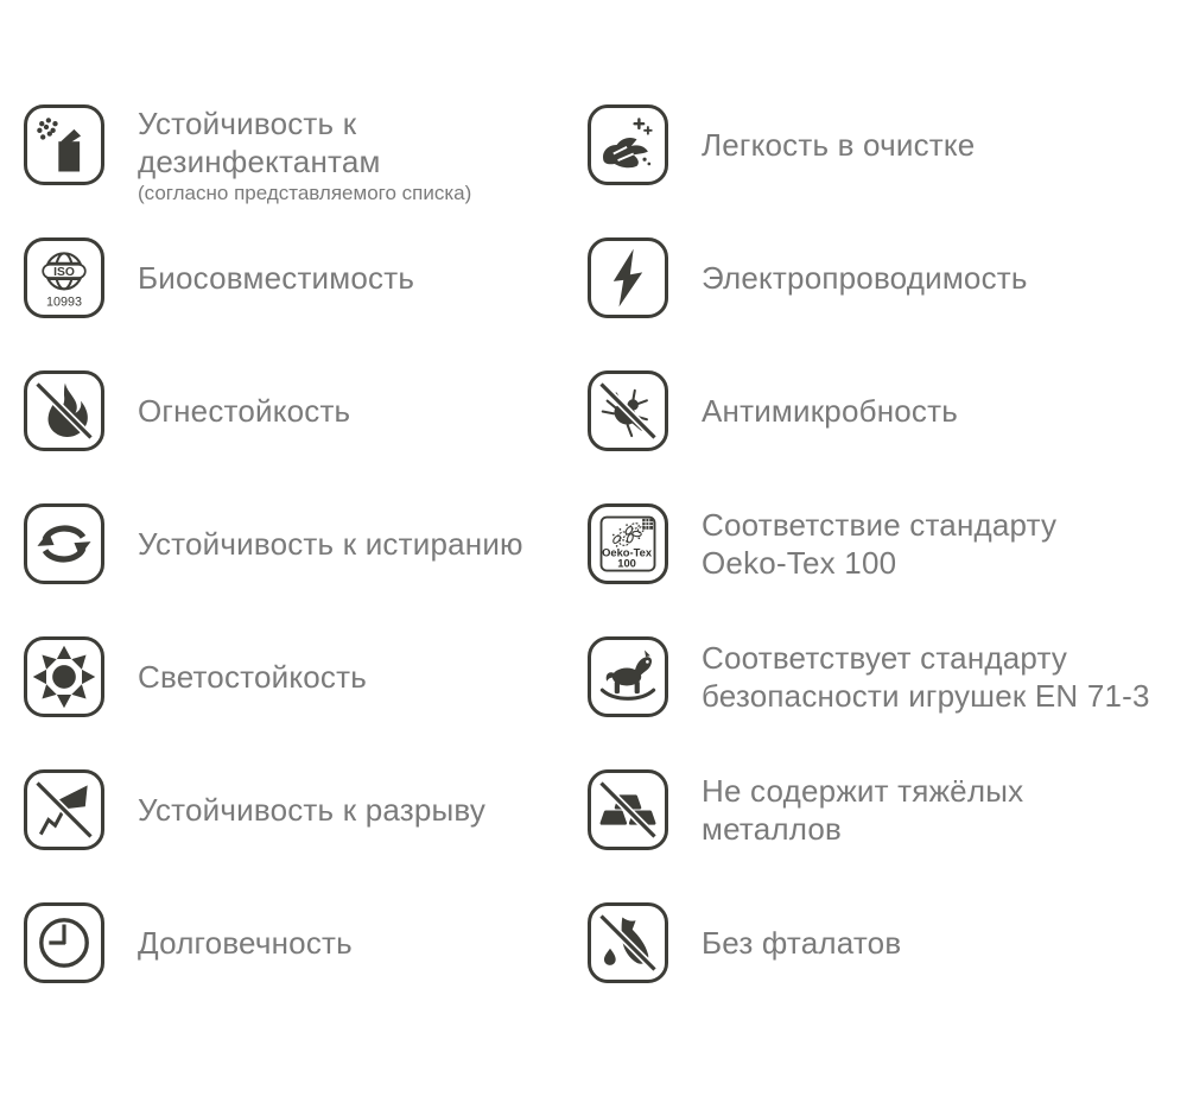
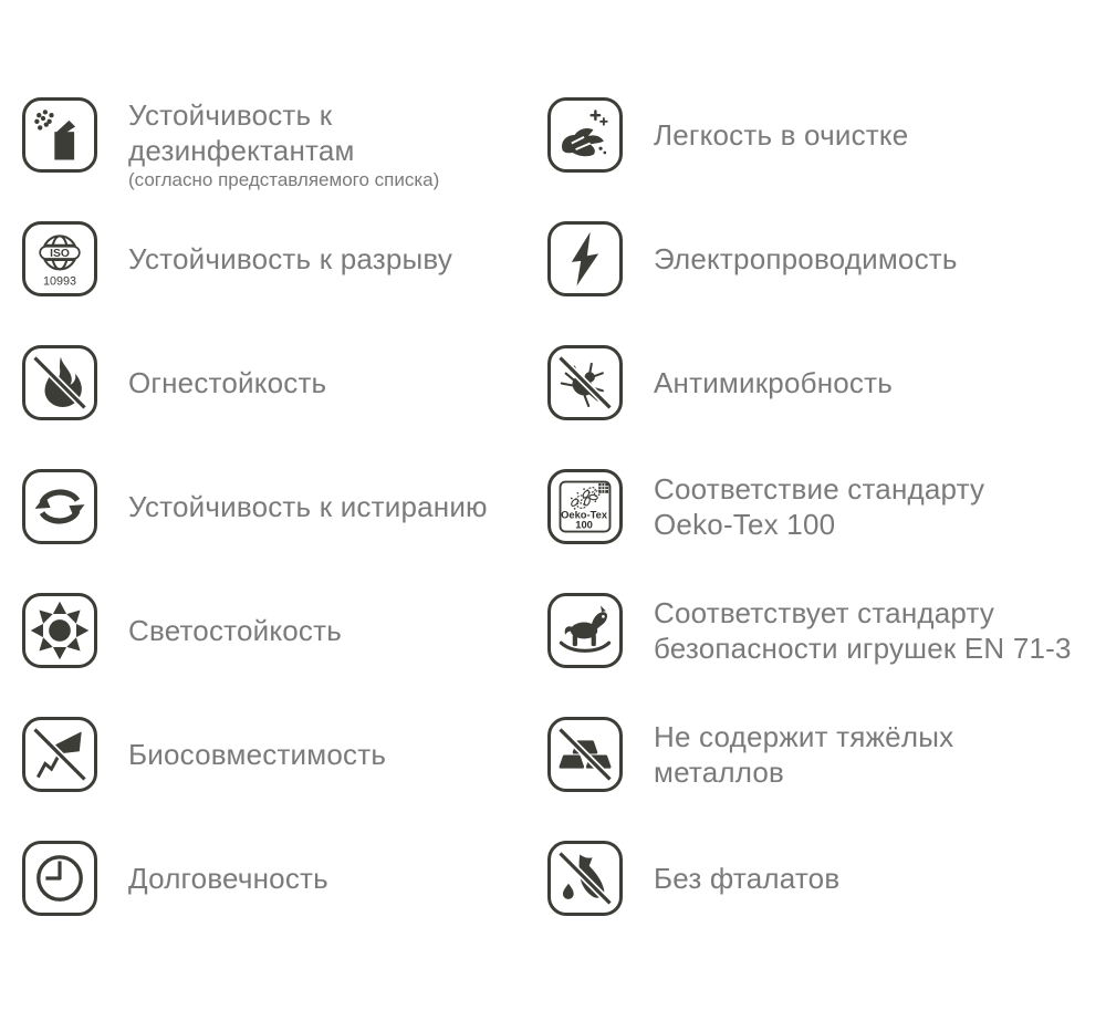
  Устойчивость к
  дезинфектантам
  (согласно представляемого списка)
  ISO
  10993
- Биосовместимость
+ Устойчивость к разрыву
  Огнестойкость
  Устойчивость к истиранию
  Светостойкость
- Устойчивость к разрыву
+ Биосовместимость
  Долговечность
  Легкость в очистке
  Электропроводимость
  Антимикробность
  Oeko-Tex
  100
  Соответствие стандарту
  Oeko-Tex 100
  Соответствует стандарту
  безопасности игрушек EN 71-3
  Не содержит тяжёлых
  металлов
  Без фталатов
